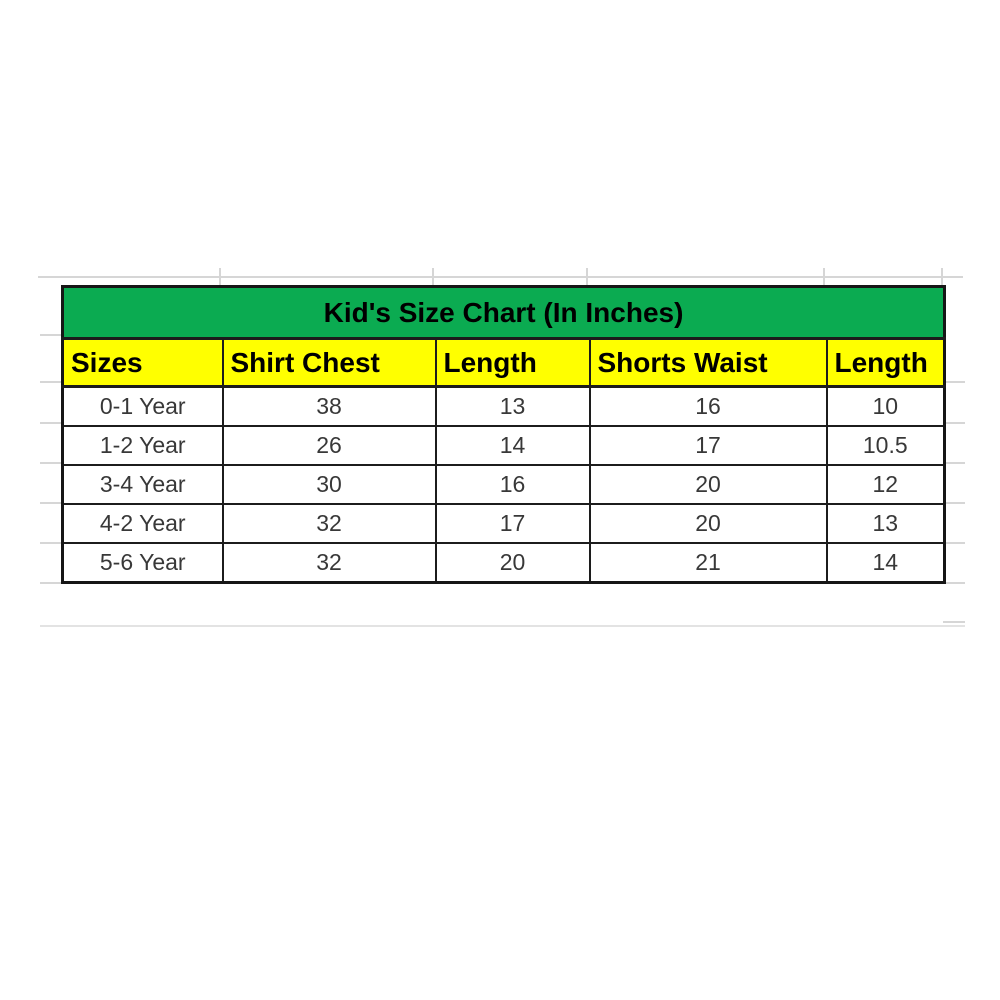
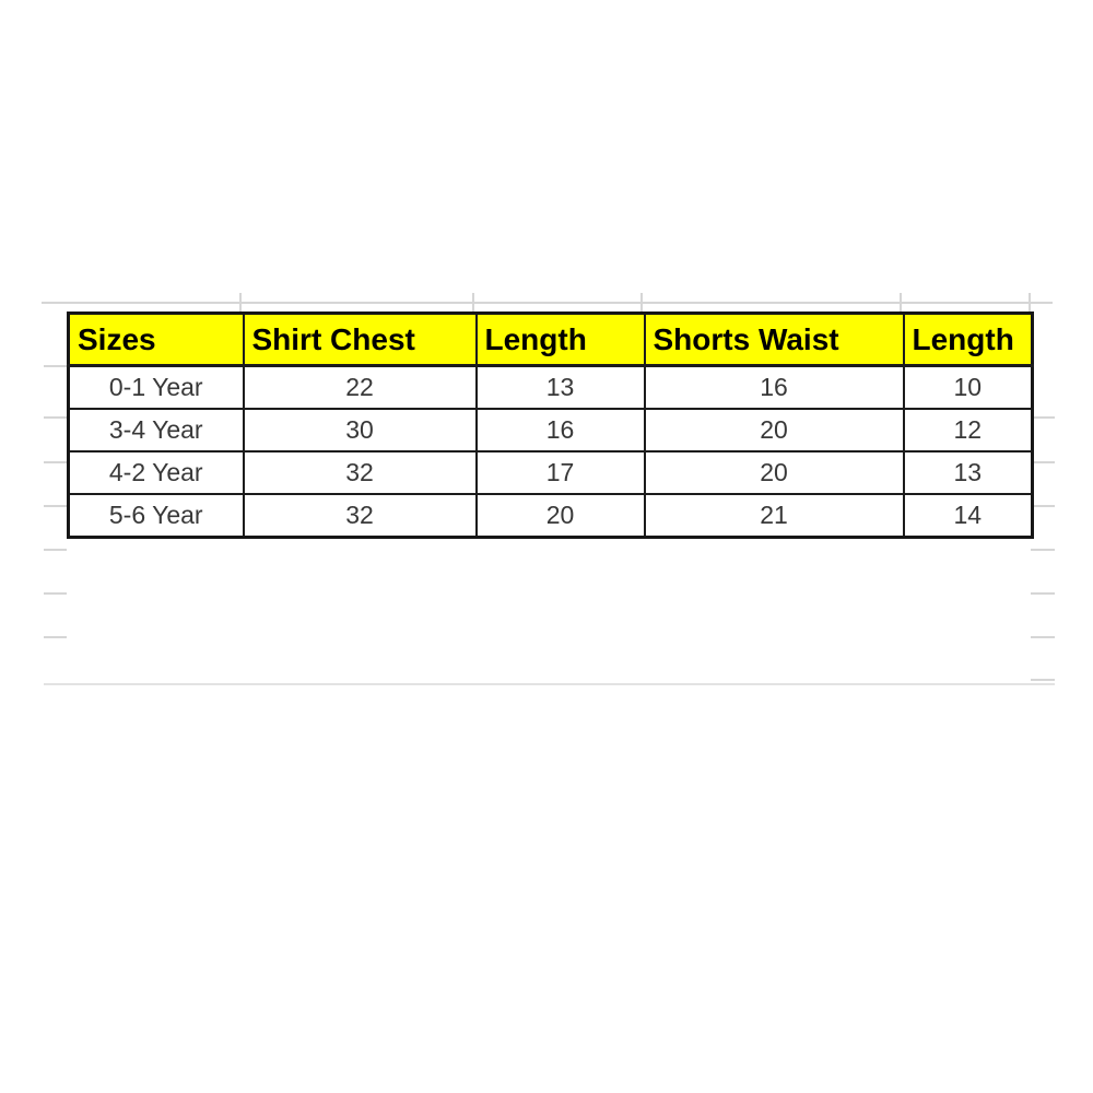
- Kid's Size Chart (In Inches)
  Sizes	Shirt Chest	Length	Shorts Waist	Length
- 0-1 Year	38	13	16	10
+ 0-1 Year	22	13	16	10
- 1-2 Year	26	14	17	10.5
  3-4 Year	30	16	20	12
  4-2 Year	32	17	20	13
  5-6 Year	32	20	21	14
